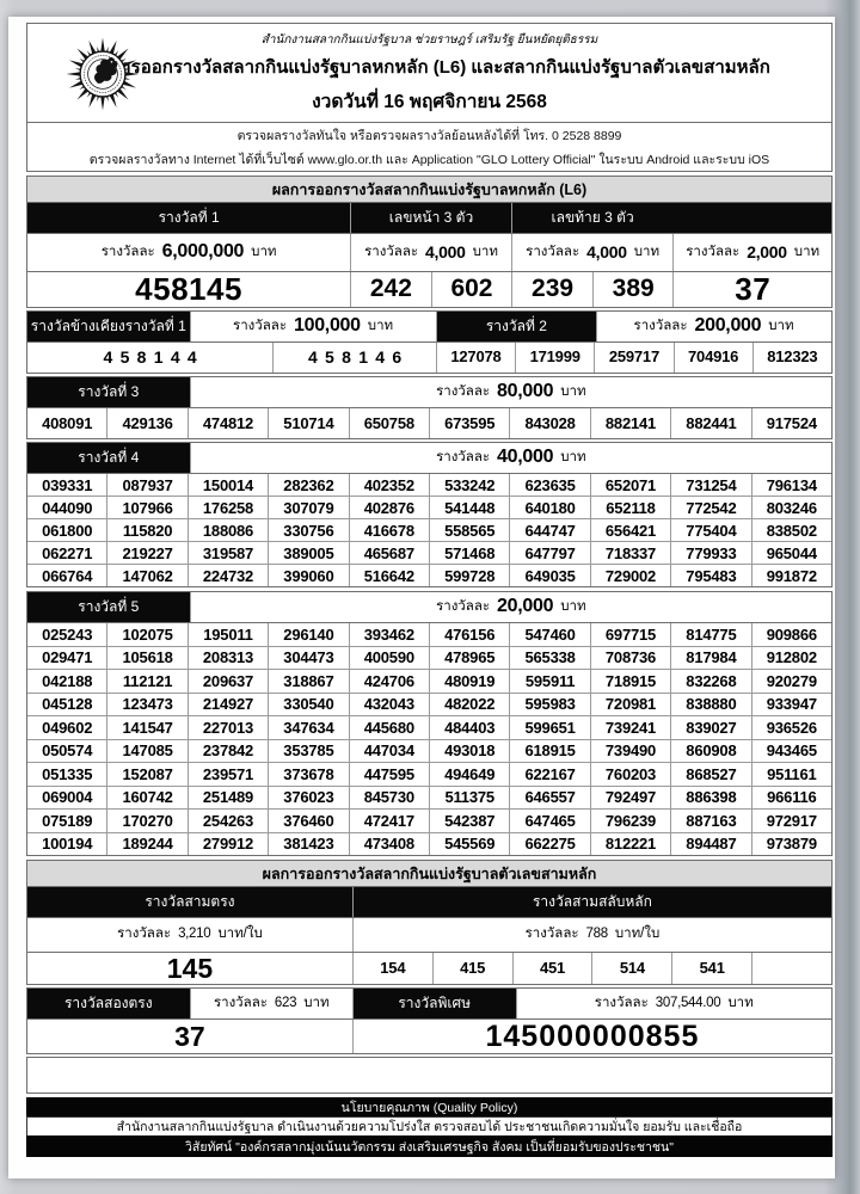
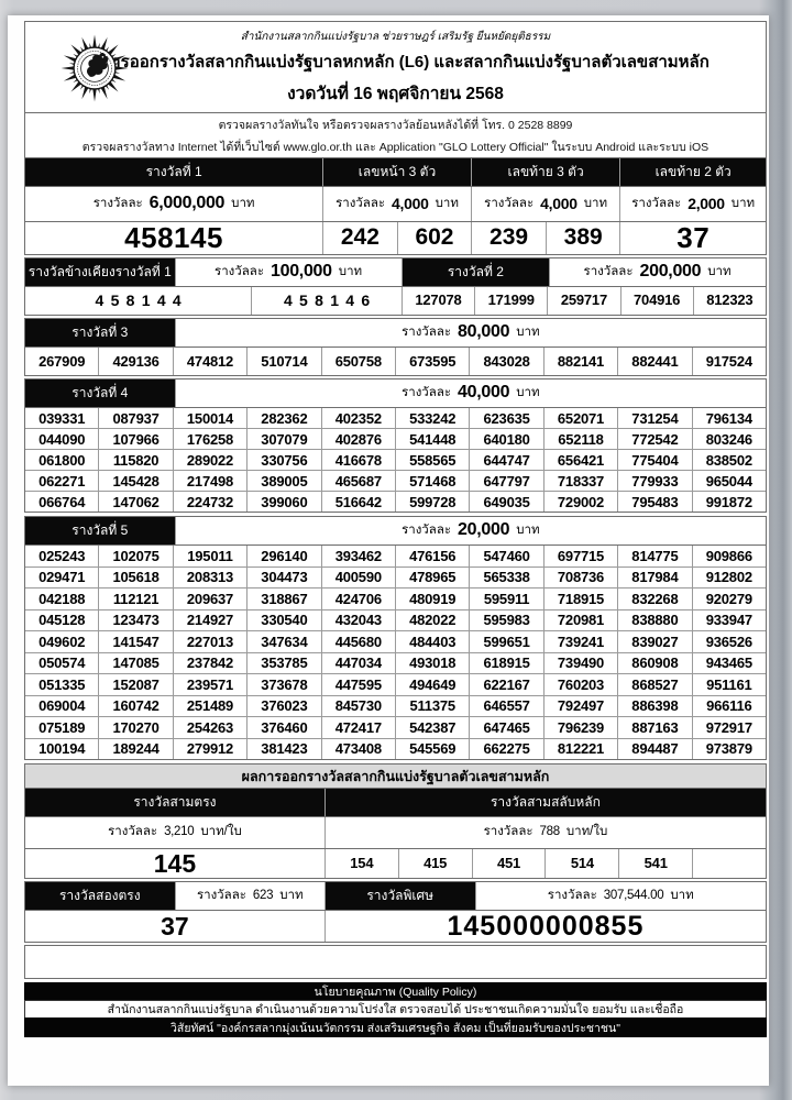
  สำนักงานสลากกินแบ่งรัฐบาล ช่วยราษฎร์ เสริมรัฐ ยืนหยัดยุติธรรม
  ารออกรางวัลสลากกินแบ่งรัฐบาลหกหลัก (L6) และสลากกินแบ่งรัฐบาลตัวเลขสามหลัก
  งวดวันที่ 16 พฤศจิกายน 2568
  ตรวจผลรางวัลทันใจ หรือตรวจผลรางวัลย้อนหลังได้ที่ โทร. 0 2528 8899
  ตรวจผลรางวัลทาง Internet ได้ที่เว็บไซต์ www.glo.or.th และ Application "GLO Lottery Official" ในระบบ Android และระบบ iOS
- ผลการออกรางวัลสลากกินแบ่งรัฐบาลหกหลัก (L6)
  รางวัลที่ 1
  เลขหน้า 3 ตัว
  เลขท้าย 3 ตัว
+ เลขท้าย 2 ตัว
  รางวัลละ
  6,000,000
  บาท
  รางวัลละ
  4,000
  บาท
  รางวัลละ
  4,000
  บาท
  รางวัลละ
  2,000
  บาท
  458145
  242
  602
  239
  389
  37
  รางวัลข้างเคียงรางวัลที่ 1
  รางวัลละ
  100,000
  บาท
  รางวัลที่ 2
  รางวัลละ
  200,000
  บาท
  458144
  458146
  127078
  171999
  259717
  704916
  812323
  รางวัลที่ 3
  รางวัลละ
  80,000
  บาท
- 408091
+ 267909
  429136
  474812
  510714
  650758
  673595
  843028
  882141
  882441
  917524
  รางวัลที่ 4
  รางวัลละ
  40,000
  บาท
  039331
  087937
  150014
  282362
  402352
  533242
  623635
  652071
  731254
  796134
  044090
  107966
  176258
  307079
  402876
  541448
  640180
  652118
  772542
  803246
  061800
  115820
- 188086
+ 289022
  330756
  416678
  558565
  644747
  656421
  775404
  838502
  062271
- 219227
+ 145428
- 319587
+ 217498
  389005
  465687
  571468
  647797
  718337
  779933
  965044
  066764
  147062
  224732
  399060
  516642
  599728
  649035
  729002
  795483
  991872
  รางวัลที่ 5
  รางวัลละ
  20,000
  บาท
  025243
  102075
  195011
  296140
  393462
  476156
  547460
  697715
  814775
  909866
  029471
  105618
  208313
  304473
  400590
  478965
  565338
  708736
  817984
  912802
  042188
  112121
  209637
  318867
  424706
  480919
  595911
  718915
  832268
  920279
  045128
  123473
  214927
  330540
  432043
  482022
  595983
  720981
  838880
  933947
  049602
  141547
  227013
  347634
  445680
  484403
  599651
  739241
  839027
  936526
  050574
  147085
  237842
  353785
  447034
  493018
  618915
  739490
  860908
  943465
  051335
  152087
  239571
  373678
  447595
  494649
  622167
  760203
  868527
  951161
  069004
  160742
  251489
  376023
  845730
  511375
  646557
  792497
  886398
  966116
  075189
  170270
  254263
  376460
  472417
  542387
  647465
  796239
  887163
  972917
  100194
  189244
  279912
  381423
  473408
  545569
  662275
  812221
  894487
  973879
  ผลการออกรางวัลสลากกินแบ่งรัฐบาลตัวเลขสามหลัก
  รางวัลสามตรง
  รางวัลสามสลับหลัก
  รางวัลละ
  3,210
  บาท/ใบ
  รางวัลละ
  788
  บาท/ใบ
  145
  154
  415
  451
  514
  541
  รางวัลสองตรง
  รางวัลละ
  623
  บาท
  รางวัลพิเศษ
  รางวัลละ
  307,544.00
  บาท
  37
  145000000855
  นโยบายคุณภาพ (Quality Policy)
  สำนักงานสลากกินแบ่งรัฐบาล ดำเนินงานด้วยความโปร่งใส ตรวจสอบได้ ประชาชนเกิดความมั่นใจ ยอมรับ และเชื่อถือ
  วิสัยทัศน์ "องค์กรสลากมุ่งเน้นนวัตกรรม ส่งเสริมเศรษฐกิจ สังคม เป็นที่ยอมรับของประชาชน"
